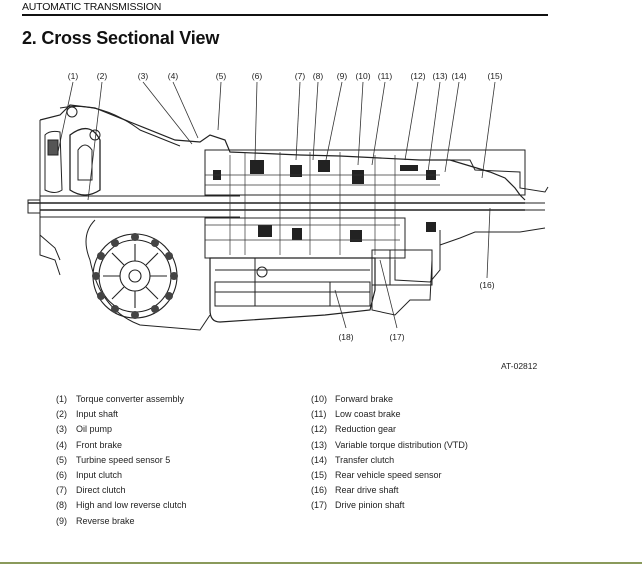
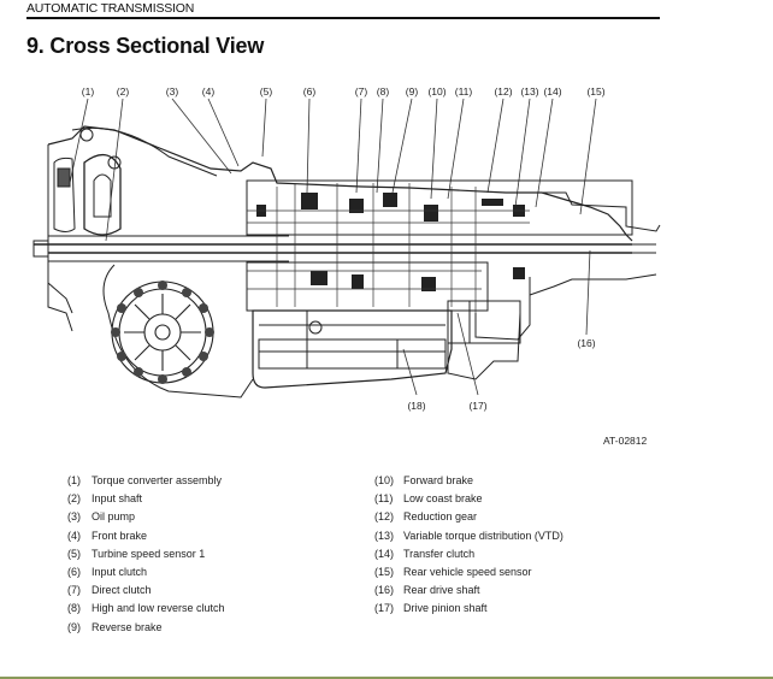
  AUTOMATIC TRANSMISSION
- 2. Cross Sectional View
+ 9. Cross Sectional View
  (1)
  (2)
  (3)
  (4)
  (5)
  (6)
  (7)
  (8)
  (9)
  (10)
  (11)
  (12)
  (13)
  (14)
  (15)
  (16)
  (17)
  (18)
  AT-02812
  (1) Torque converter assembly
  (2) Input shaft
  (3) Oil pump
  (4) Front brake
- (5) Turbine speed sensor 5
+ (5) Turbine speed sensor 1
  (6) Input clutch
  (7) Direct clutch
  (8) High and low reverse clutch
  (9) Reverse brake
  (10) Forward brake
  (11) Low coast brake
  (12) Reduction gear
  (13) Variable torque distribution (VTD)
  (14) Transfer clutch
  (15) Rear vehicle speed sensor
  (16) Rear drive shaft
  (17) Drive pinion shaft
